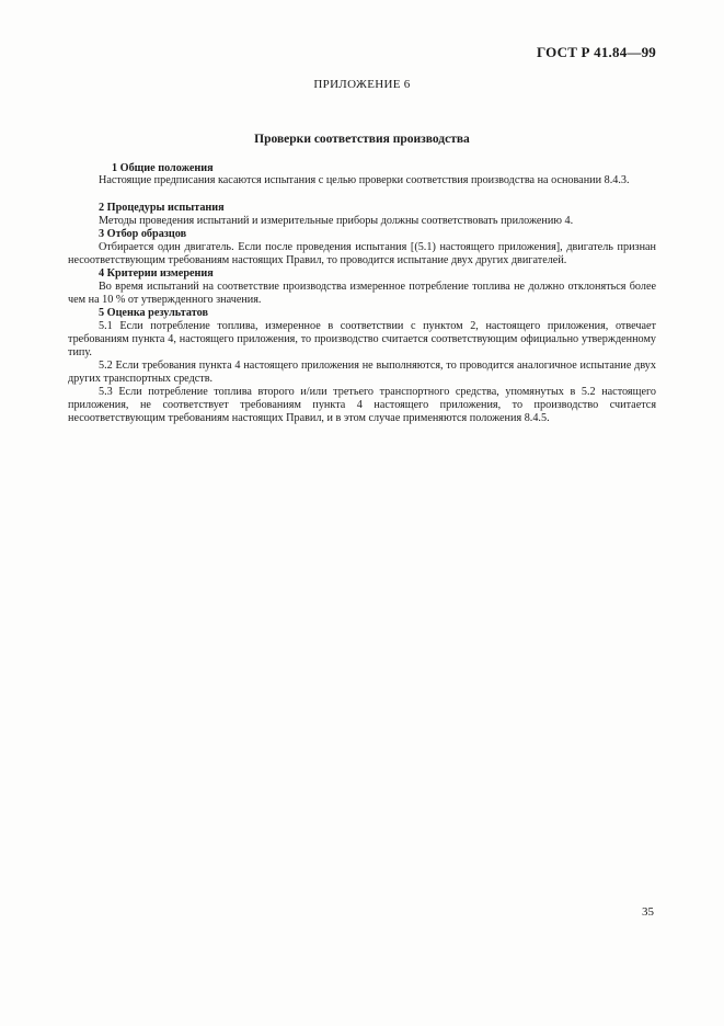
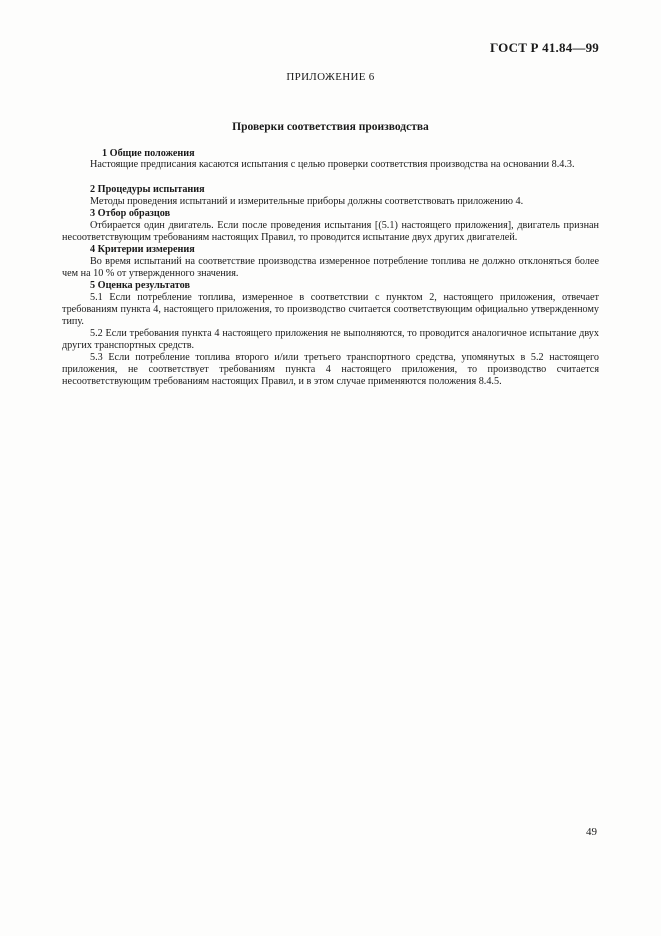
  ГОСТ Р 41.84—99
  ПРИЛОЖЕНИЕ 6
  Проверки соответствия производства
  1 Общие положения
  Настоящие предписания касаются испытания с целью проверки соответствия производства на основании 8.4.3.
  2 Процедуры испытания
  Методы проведения испытаний и измерительные приборы должны соответствовать приложению 4.
  3 Отбор образцов
  Отбирается один двигатель. Если после проведения испытания [(5.1) настоящего приложения], двигатель признан несоответствующим требованиям настоящих Правил, то проводится испытание двух других двигателей.
  4 Критерии измерения
  Во время испытаний на соответствие производства измеренное потребление топлива не должно отклоняться более чем на 10 % от утвержденного значения.
  5 Оценка результатов
  5.1 Если потребление топлива, измеренное в соответствии с пунктом 2, настоящего приложения, отвечает требованиям пункта 4, настоящего приложения, то производство считается соответствующим официально утвержденному типу.
  5.2 Если требования пункта 4 настоящего приложения не выполняются, то проводится аналогичное испытание двух других транспортных средств.
  5.3 Если потребление топлива второго и/или третьего транспортного средства, упомянутых в 5.2 настоящего приложения, не соответствует требованиям пункта 4 настоящего приложения, то производство считается несоответствующим требованиям настоящих Правил, и в этом случае применяются положения 8.4.5.
- 35
+ 49
